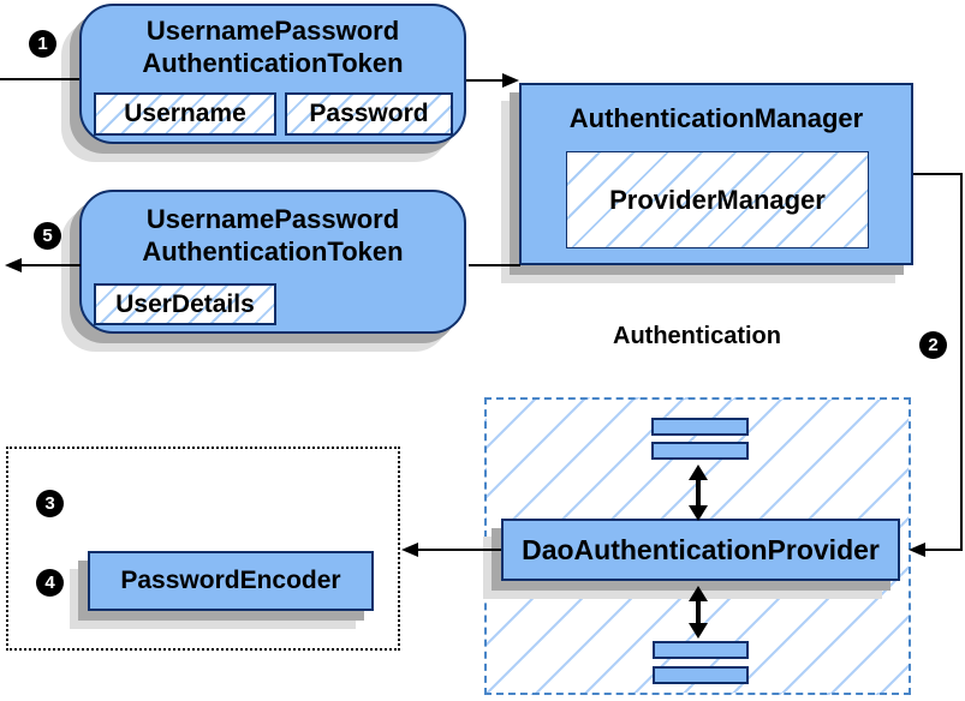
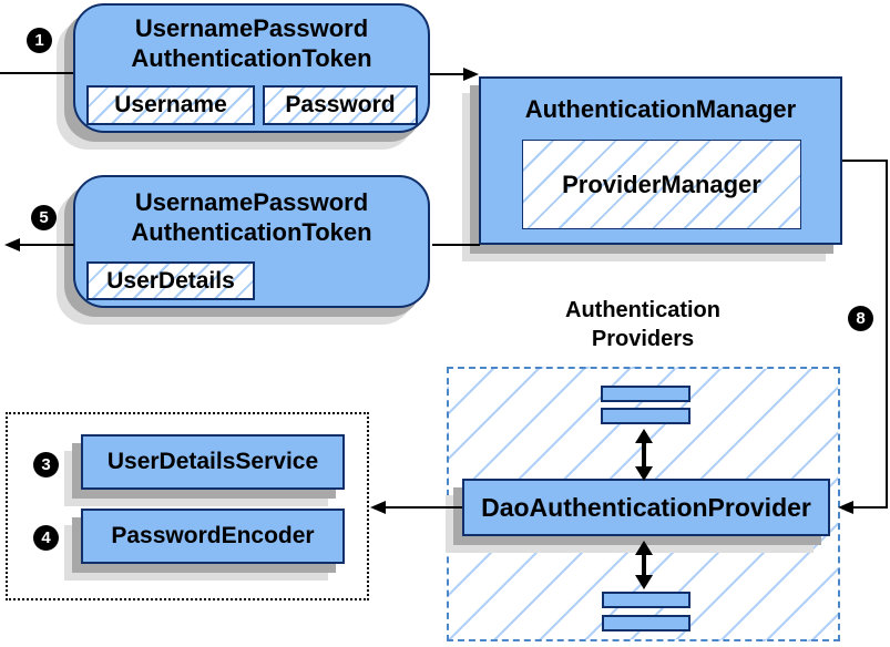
  1
- 2
+ 8
  3
  4
  5
  UsernamePassword
  AuthenticationToken
  Username
  Password
  AuthenticationManager
  ProviderManager
  UsernamePassword
  AuthenticationToken
  UserDetails
  Authentication
+ Providers
  DaoAuthenticationProvider
+ UserDetailsService
  PasswordEncoder
